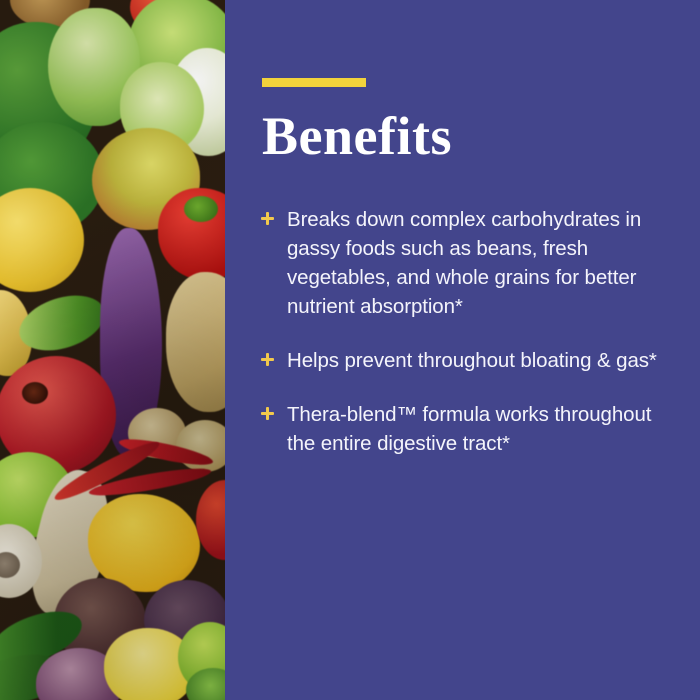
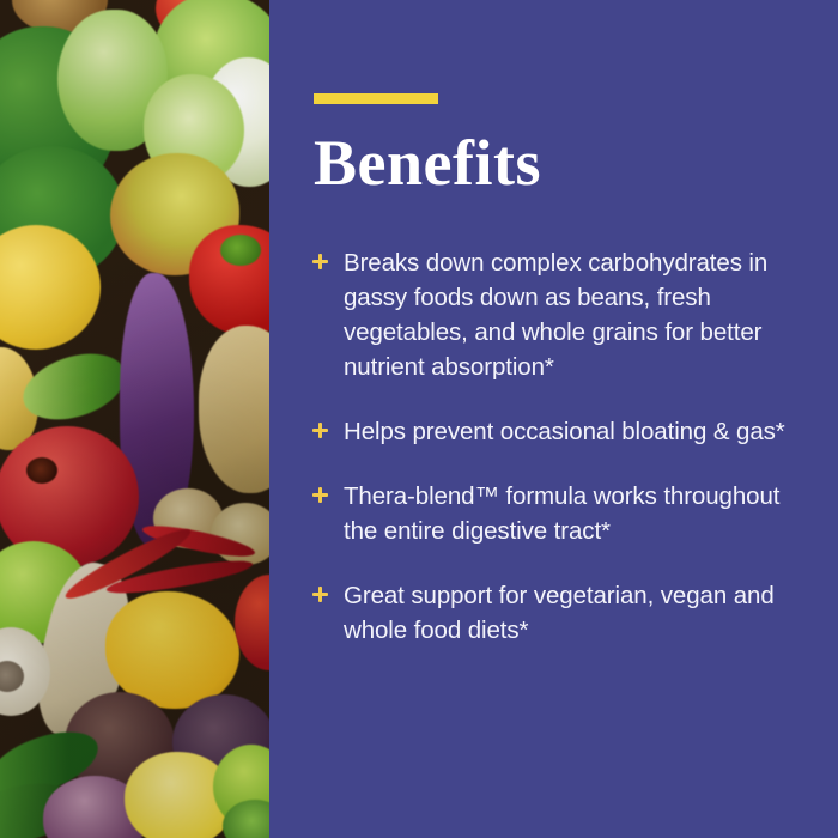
  Benefits
- Breaks down complex carbohydrates in gassy foods such as beans, fresh vegetables, and whole grains for better nutrient absorption*
+ Breaks down complex carbohydrates in gassy foods down as beans, fresh vegetables, and whole grains for better nutrient absorption*
- Helps prevent throughout bloating & gas*
+ Helps prevent occasional bloating & gas*
  Thera-blend™ formula works throughout the entire digestive tract*
+ Great support for vegetarian, vegan and whole food diets*
